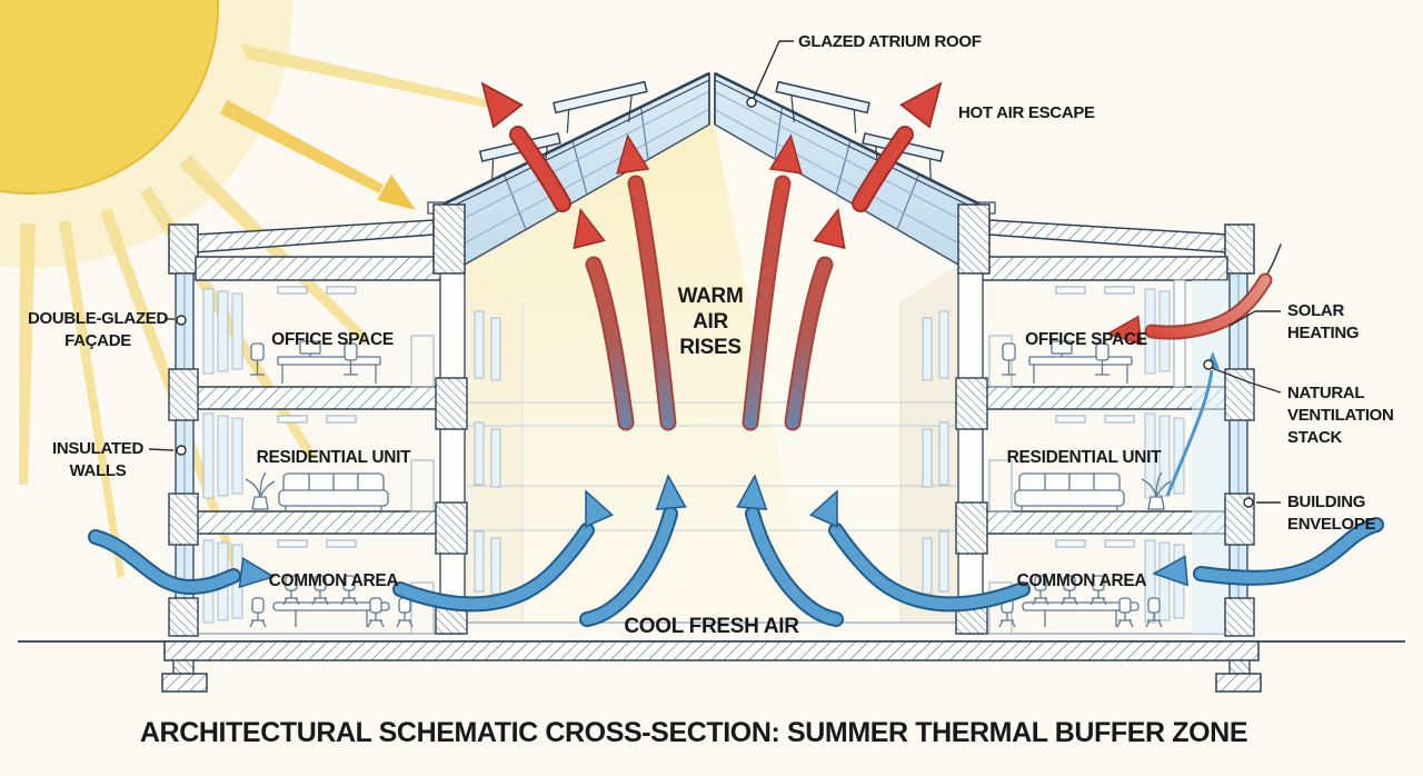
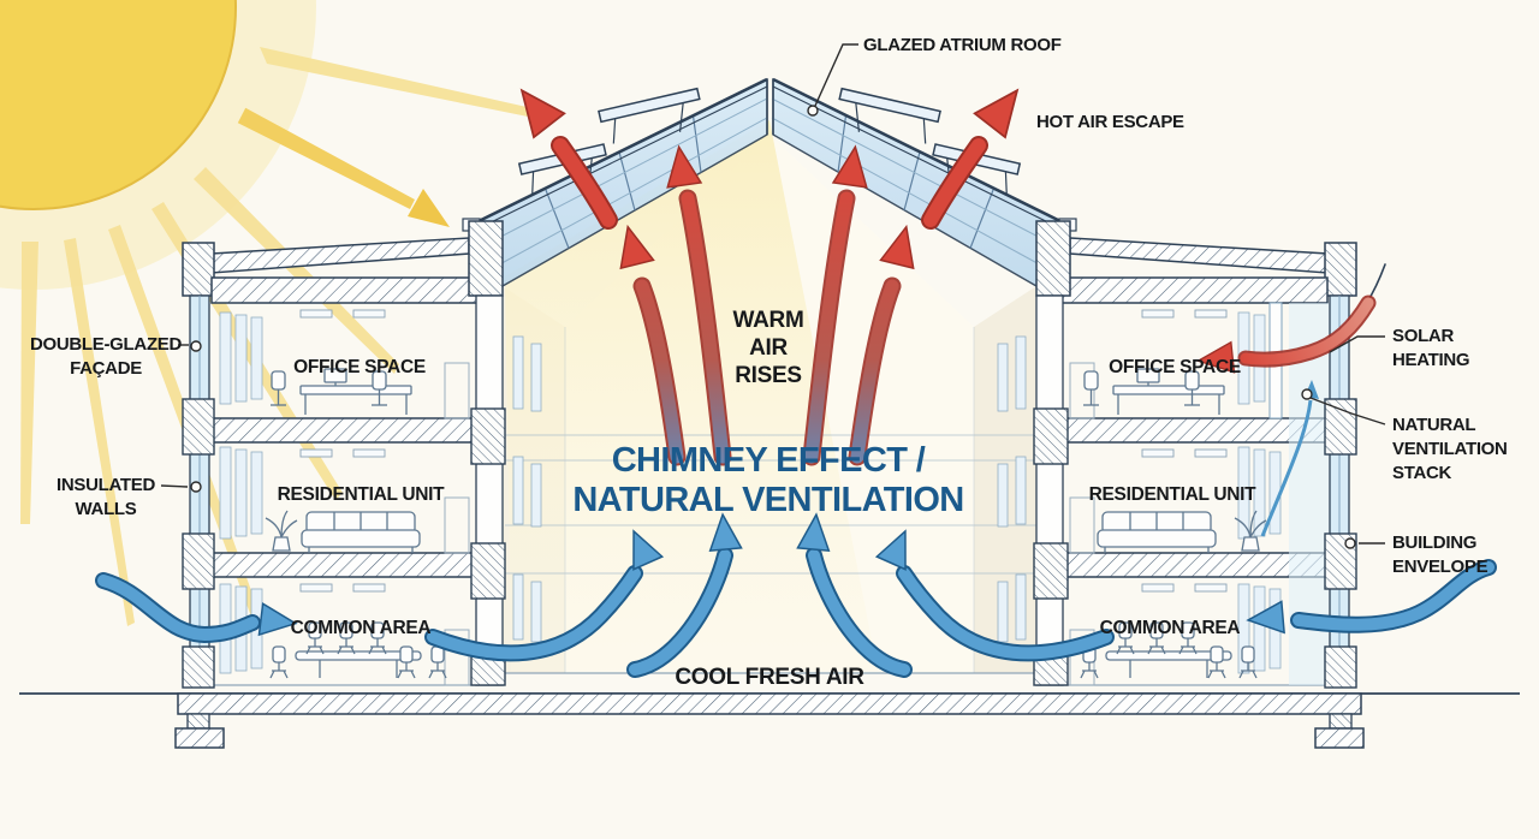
  GLAZED ATRIUM ROOF
  HOT AIR ESCAPE
  WARM
  AIR
  RISES
+ CHIMNEY EFFECT /
+ NATURAL VENTILATION
  COOL FRESH AIR
  OFFICE SPACE
  OFFICE SPACE
  RESIDENTIAL UNIT
  RESIDENTIAL UNIT
  COMMON AREA
  COMMON AREA
  DOUBLE-GLAZED
  FAÇADE
  INSULATED
  WALLS
  SOLAR
  HEATING
  NATURAL
  VENTILATION
  STACK
  BUILDING
  ENVELOPE
- ARCHITECTURAL SCHEMATIC CROSS-SECTION: SUMMER THERMAL BUFFER ZONE
